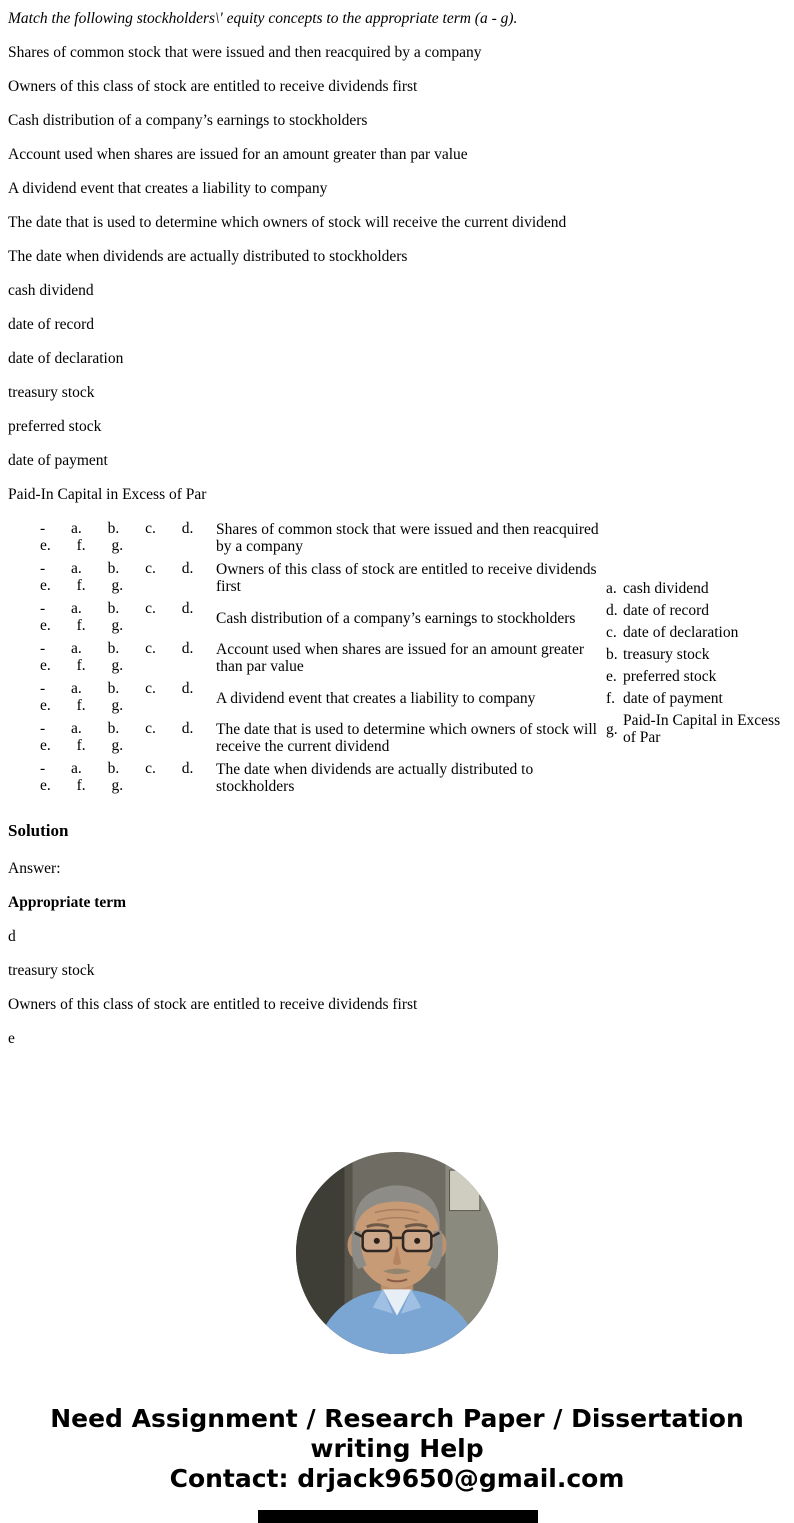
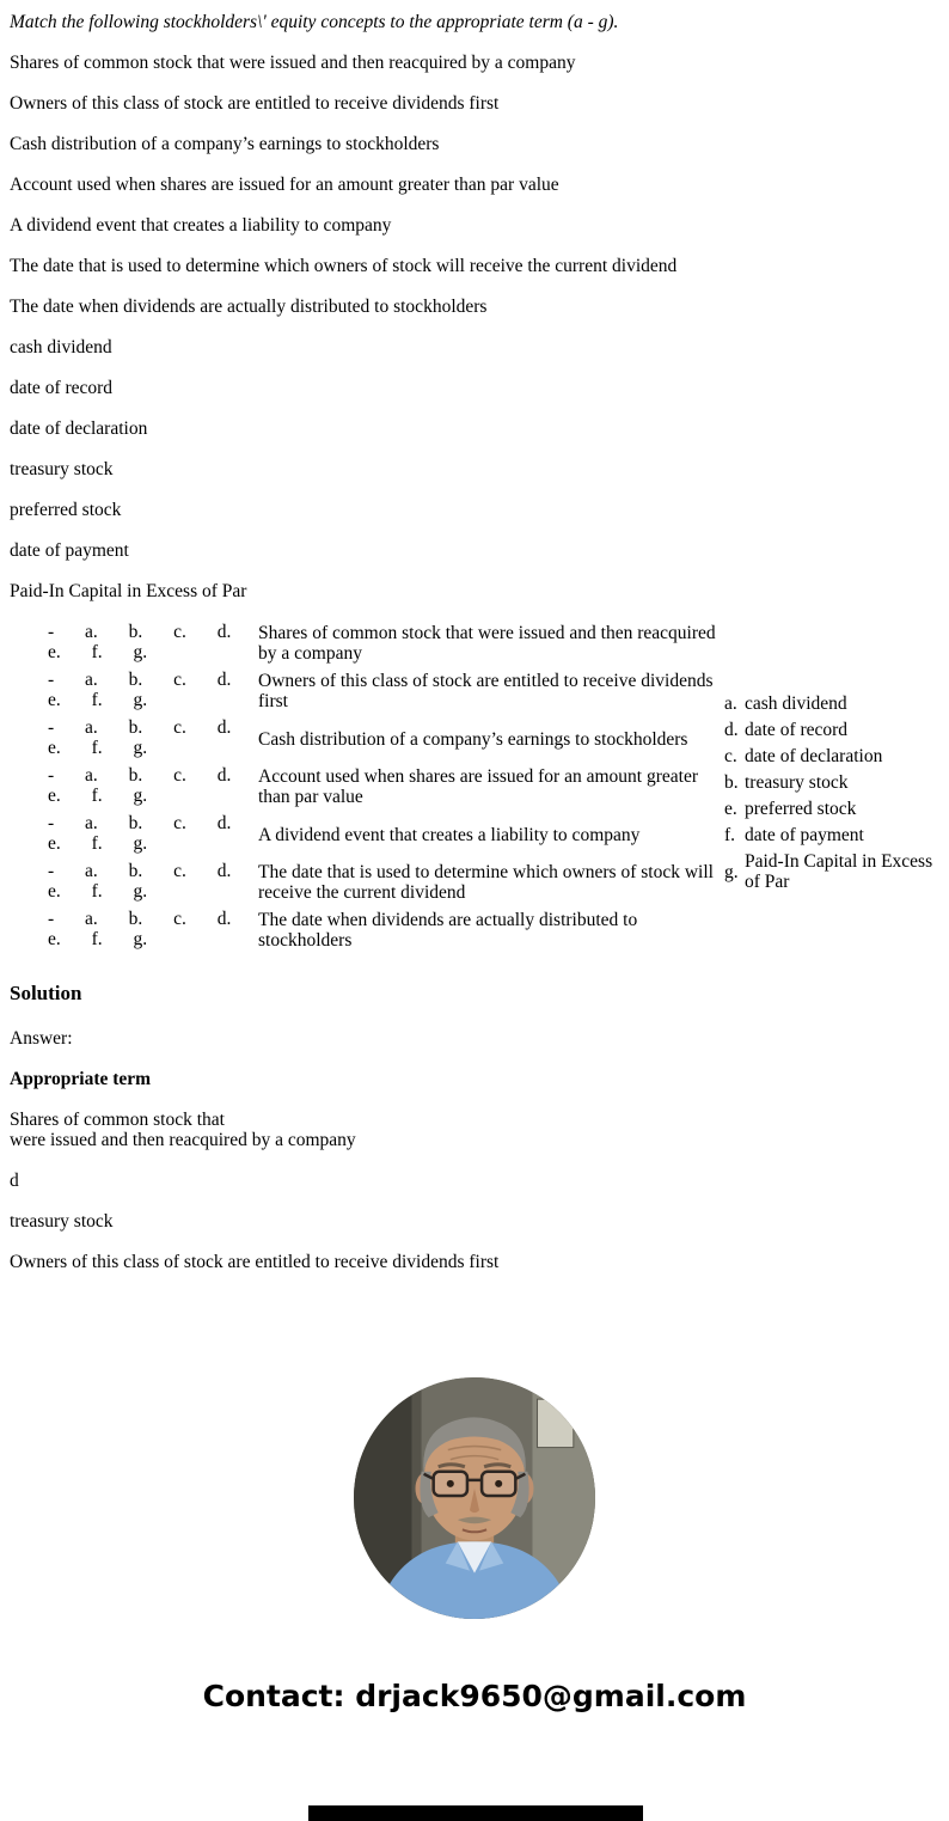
  Match the following stockholders\' equity concepts to the appropriate term (a - g).
  Shares of common stock that were issued and then reacquired by a company
  Owners of this class of stock are entitled to receive dividends first
  Cash distribution of a company’s earnings to stockholders
  Account used when shares are issued for an amount greater than par value
  A dividend event that creates a liability to company
  The date that is used to determine which owners of stock will receive the current dividend
  The date when dividends are actually distributed to stockholders
  cash dividend
  date of record
  date of declaration
  treasury stock
  preferred stock
  date of payment
  Paid-In Capital in Excess of Par
  - a. b. c. d.
  e. f. g.
  Shares of common stock that were issued and then reacquired by a company
  - a. b. c. d.
  e. f. g.
  Owners of this class of stock are entitled to receive dividends first
  - a. b. c. d.
  e. f. g.
  Cash distribution of a company’s earnings to stockholders
  - a. b. c. d.
  e. f. g.
  Account used when shares are issued for an amount greater than par value
  - a. b. c. d.
  e. f. g.
  A dividend event that creates a liability to company
  - a. b. c. d.
  e. f. g.
  The date that is used to determine which owners of stock will receive the current dividend
  - a. b. c. d.
  e. f. g.
  The date when dividends are actually distributed to stockholders
  a.
  cash dividend
  d.
  date of record
  c.
  date of declaration
  b.
  treasury stock
  e.
  preferred stock
  f.
  date of payment
  g.
  Paid-In Capital in Excess of Par
  Solution
  Answer:
  Appropriate term
+ Shares of common stock that
+ were issued and then reacquired by a company
  d
  treasury stock
  Owners of this class of stock are entitled to receive dividends first
- e
- Need Assignment / Research Paper / Dissertation
- writing Help
  Contact: drjack9650@gmail.com
